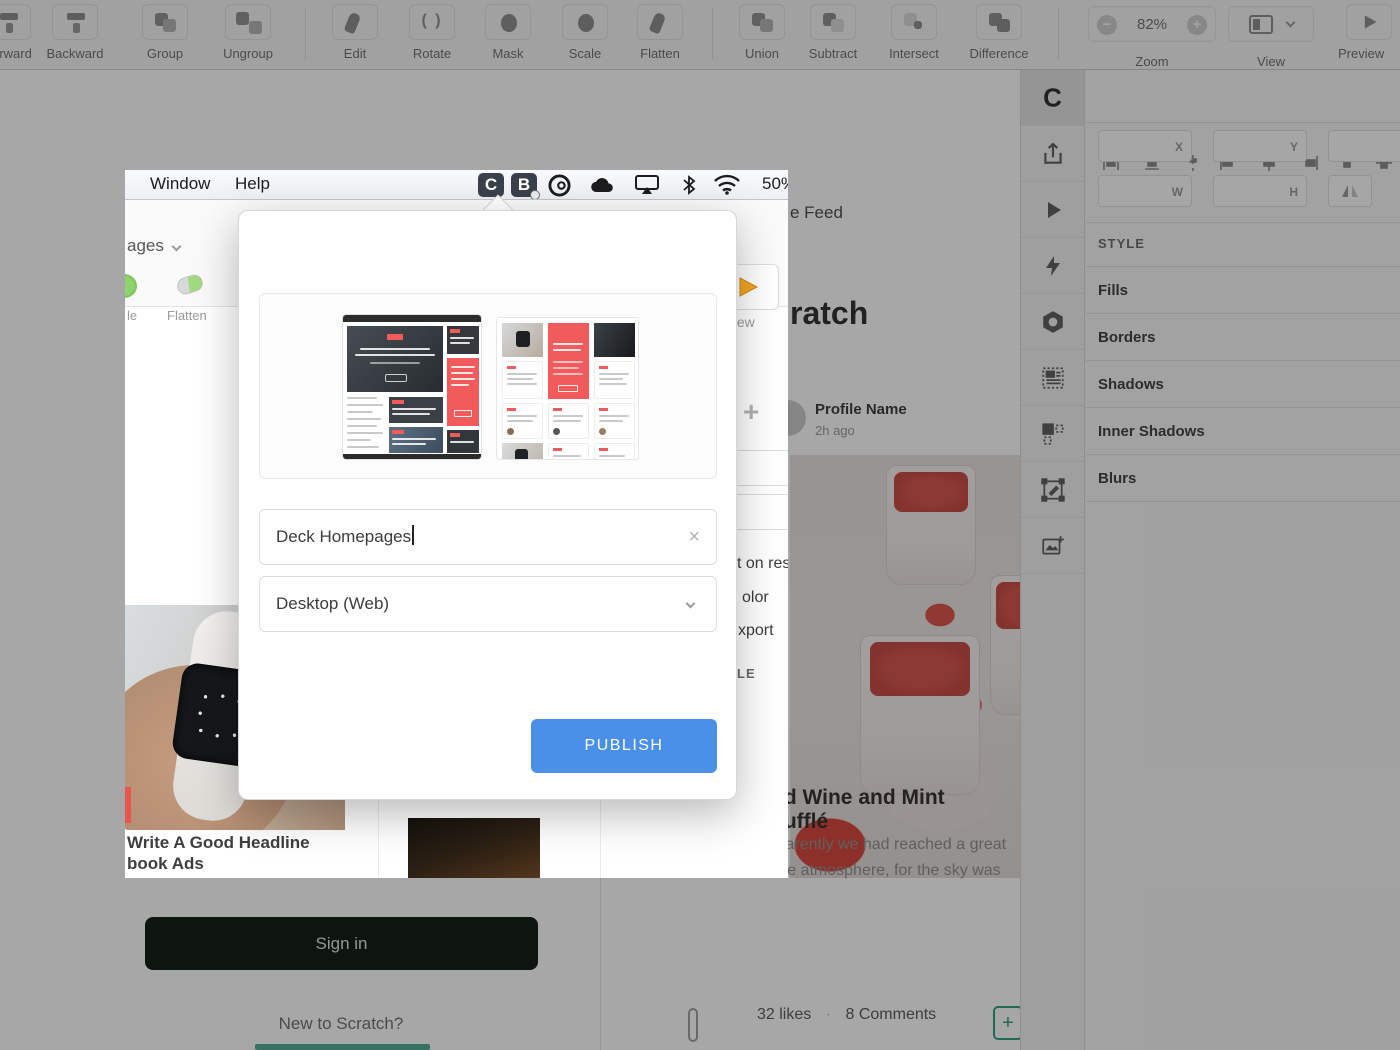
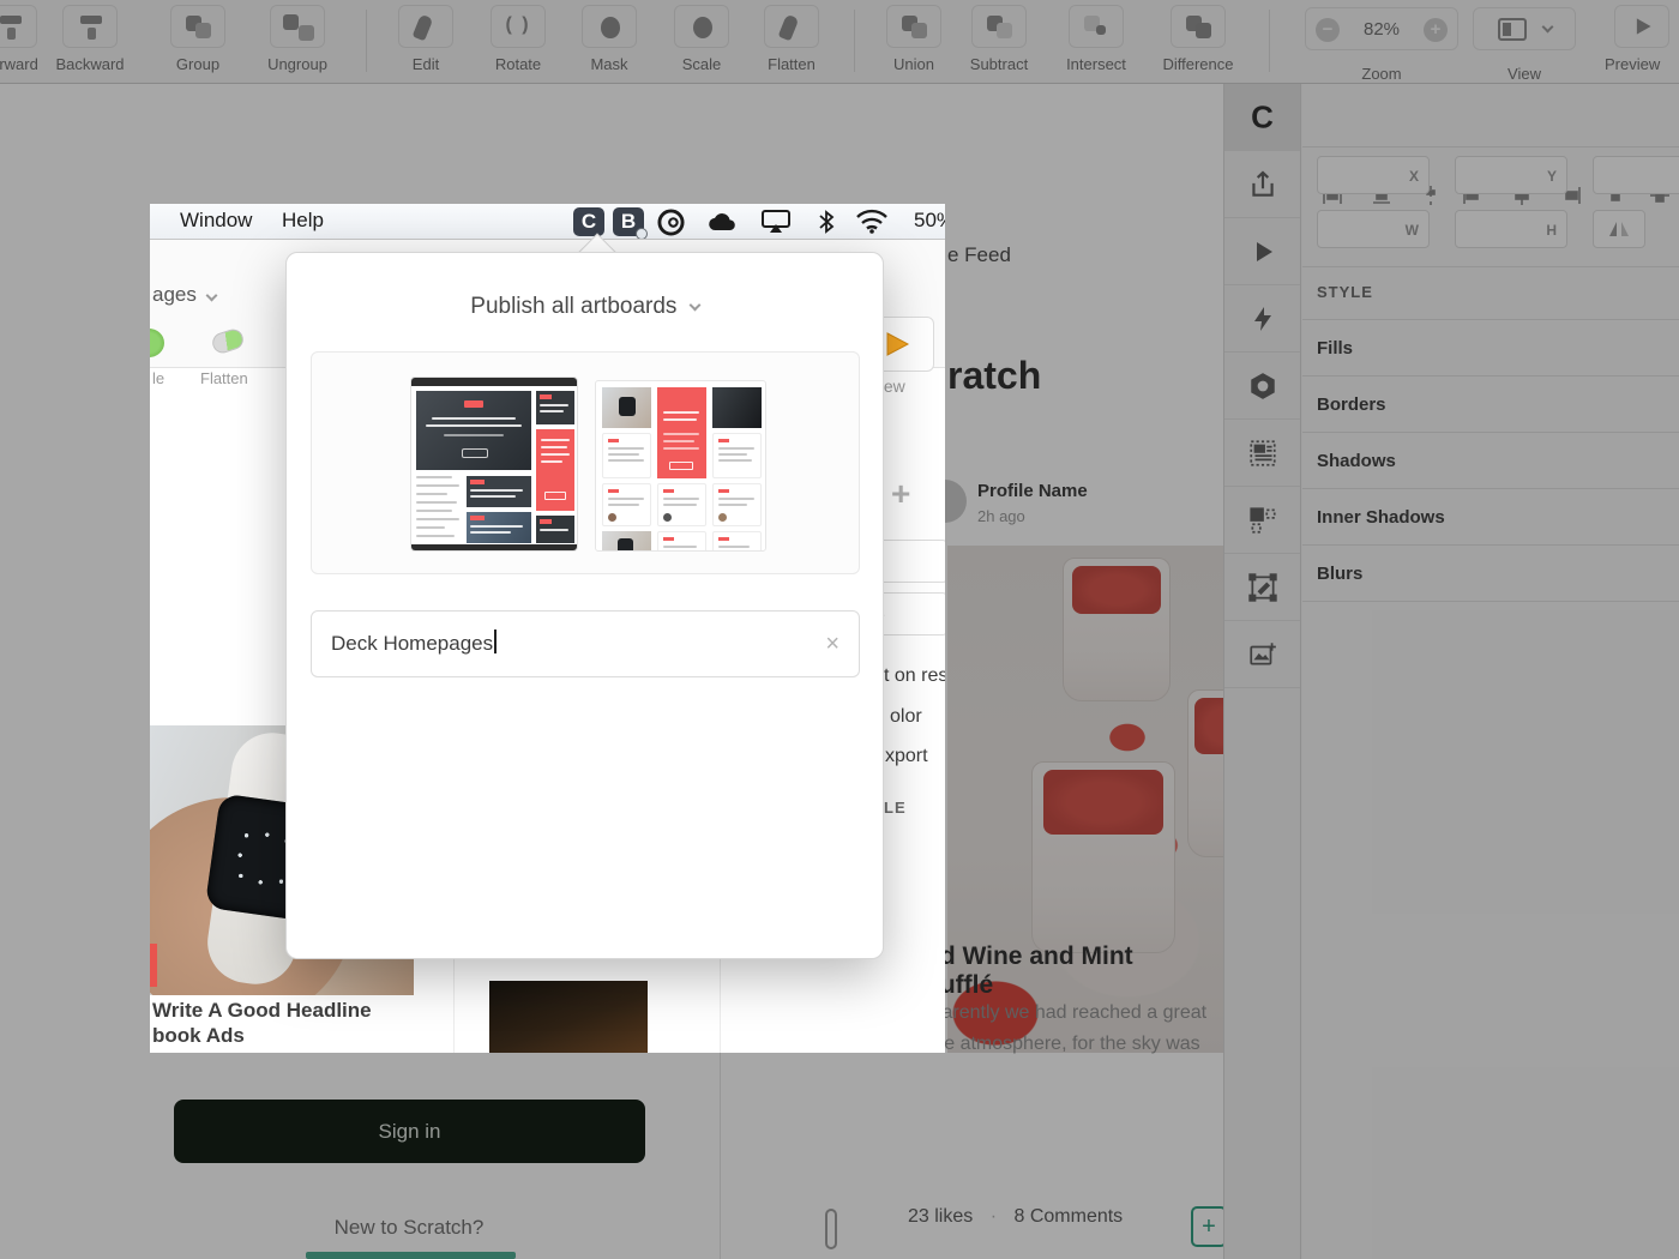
  rward
  Backward
  Group
  Ungroup
  Edit
  ( )
  Rotate
  Mask
  Scale
  Flatten
  Union
  Subtract
  Intersect
  Difference
  −
  82%
  +
  Zoom
  View
  Preview
  e Feed
  ratch
  Profile Name
  2h ago
  d Wine and Mint ufflé
  arently we had reached a great
  e atmosphere, for the sky was
- 32 likes · 8 Comments
+ 23 likes · 8 Comments
  +
  Sign in
  New to Scratch?
  C
  X
  Y
  W
  H
  STYLE
  Fills
  Borders
  Shadows
  Inner Shadows
  Blurs
  Window
  Help
  C
  B
  ages
  le
  Flatten
  +
  t on res
  olor
  xport
  LE
  Write A Good Headline
  book Ads
+ Publish all artboards
  Deck Homepages
  ×
- Desktop (Web)
- PUBLISH
